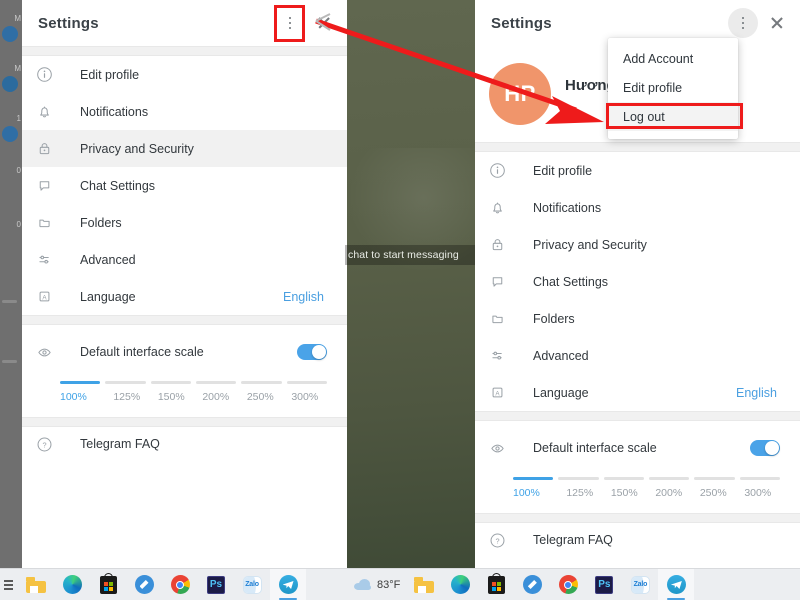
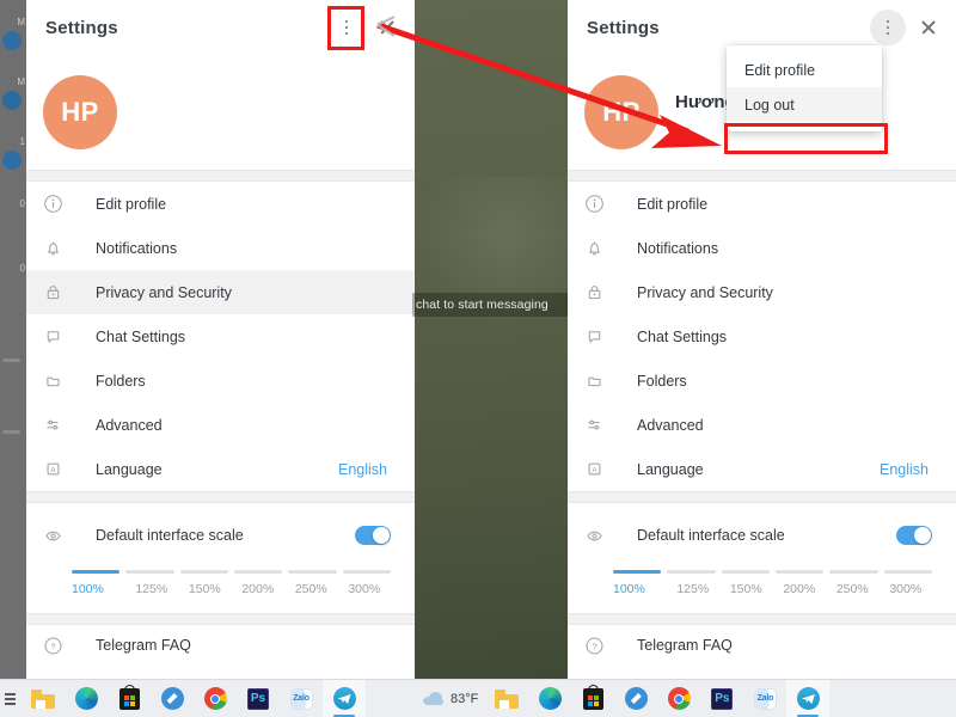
  M
  M
  1
  0
  0
  Settings
+ HP
  Edit profile
  Notifications
  Privacy and Security
  Chat Settings
  Folders
  Advanced
  Language
  English
  Default interface scale
  100%
  125%
  150%
  200%
  250%
  300%
  ?
  Telegram FAQ
  chat to start messaging
  Settings
  Hươn
  Edit profile
  Notifications
  Privacy and Security
  Chat Settings
  Folders
  Advanced
  Language
  English
  Default interface scale
  100%
  125%
  150%
  200%
  250%
  300%
  ?
  Telegram FAQ
- Add Account
  Edit profile
  Log out
  Ps
  83°F
  Ps
